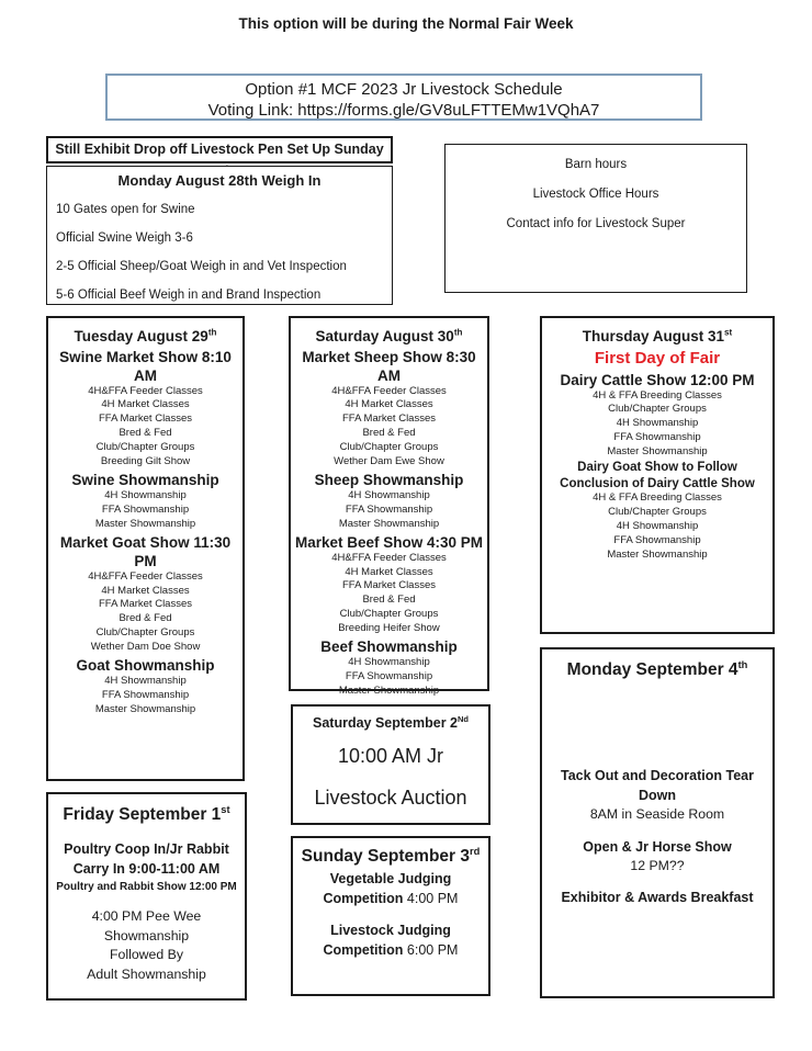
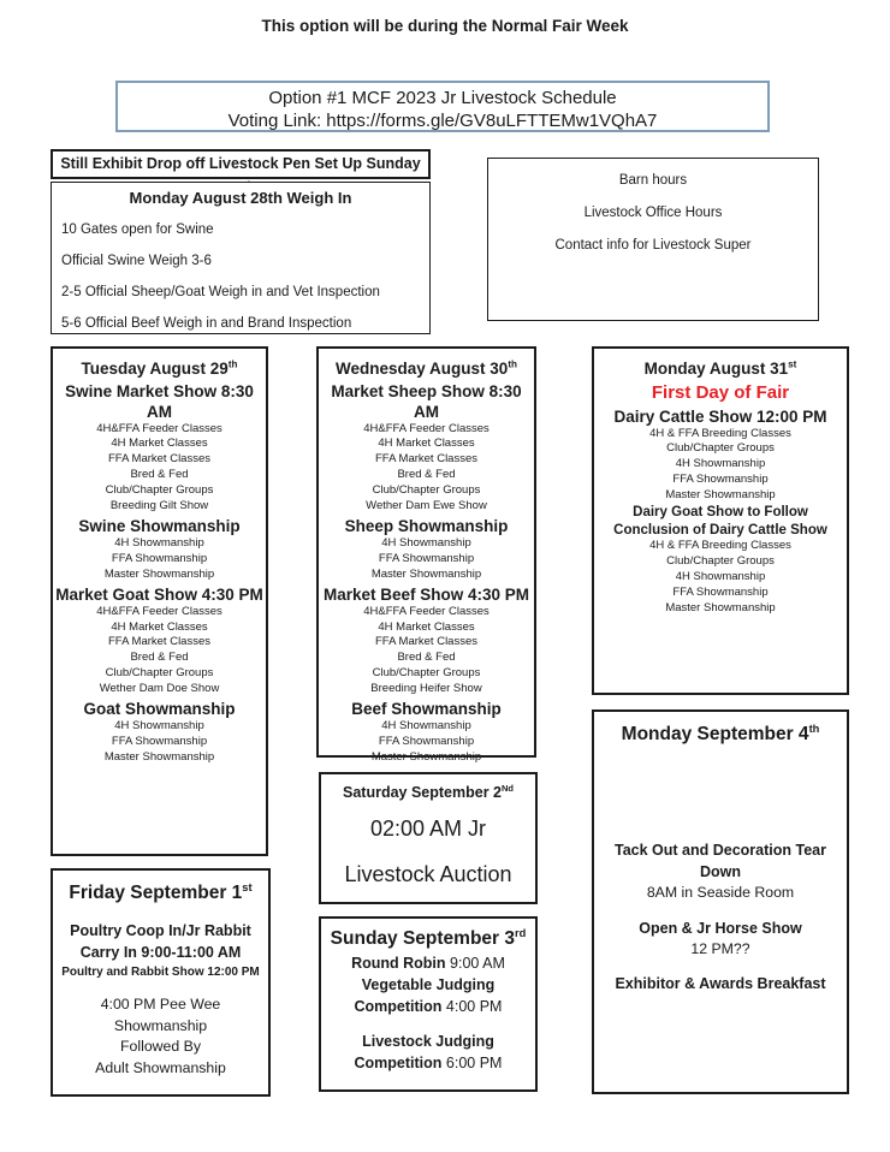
  This option will be during the Normal Fair Week
  Option #1 MCF 2023 Jr Livestock Schedule
  Voting Link: https://forms.gle/GV8uLFTTEMw1VQhA7
  Still Exhibit Drop off Livestock Pen Set Up Sunday
  Monday August 28th Weigh In
  10 Gates open for Swine
  Official Swine Weigh 3-6
  2-5 Official Sheep/Goat Weigh in and Vet Inspection
  5-6 Official Beef Weigh in and Brand Inspection
  Barn hours
  Livestock Office Hours
  Contact info for Livestock Super
  Tuesday August 29th
- Swine Market Show 8:10 AM
+ Swine Market Show 8:30 AM
  4H&FFA Feeder Classes
  4H Market Classes
  FFA Market Classes
  Bred & Fed
  Club/Chapter Groups
  Breeding Gilt Show
  Swine Showmanship
  4H Showmanship
  FFA Showmanship
  Master Showmanship
- Market Goat Show 11:30 PM
+ Market Goat Show 4:30 PM
  4H&FFA Feeder Classes
  4H Market Classes
  FFA Market Classes
  Bred & Fed
  Club/Chapter Groups
  Wether Dam Doe Show
  Goat Showmanship
  4H Showmanship
  FFA Showmanship
  Master Showmanship
- Saturday August 30th
+ Wednesday August 30th
  Market Sheep Show 8:30 AM
  4H&FFA Feeder Classes
  4H Market Classes
  FFA Market Classes
  Bred & Fed
  Club/Chapter Groups
  Wether Dam Ewe Show
  Sheep Showmanship
  4H Showmanship
  FFA Showmanship
  Master Showmanship
  Market Beef Show 4:30 PM
  4H&FFA Feeder Classes
  4H Market Classes
  FFA Market Classes
  Bred & Fed
  Club/Chapter Groups
  Breeding Heifer Show
  Beef Showmanship
  4H Showmanship
  FFA Showmanship
  Master Showmanship
- Thursday August 31st
+ Monday August 31st
  First Day of Fair
  Dairy Cattle Show 12:00 PM
  4H & FFA Breeding Classes
  Club/Chapter Groups
  4H Showmanship
  FFA Showmanship
  Master Showmanship
  Dairy Goat Show to Follow Conclusion of Dairy Cattle Show
  4H & FFA Breeding Classes
  Club/Chapter Groups
  4H Showmanship
  FFA Showmanship
  Master Showmanship
  Monday September 4th
  Tack Out and Decoration Tear Down
  8AM in Seaside Room
  Open & Jr Horse Show
  12 PM??
  Exhibitor & Awards Breakfast
  Saturday September 2Nd
- 10:00 AM Jr
+ 02:00 AM Jr
  Livestock Auction
  Sunday September 3rd
+ Round Robin 9:00 AM
  Vegetable Judging
  Competition 4:00 PM
  Livestock Judging
  Competition 6:00 PM
  Friday September 1st
  Poultry Coop In/Jr Rabbit
  Carry In 9:00-11:00 AM
  Poultry and Rabbit Show 12:00 PM
  4:00 PM Pee Wee Showmanship
  Followed By
  Adult Showmanship
